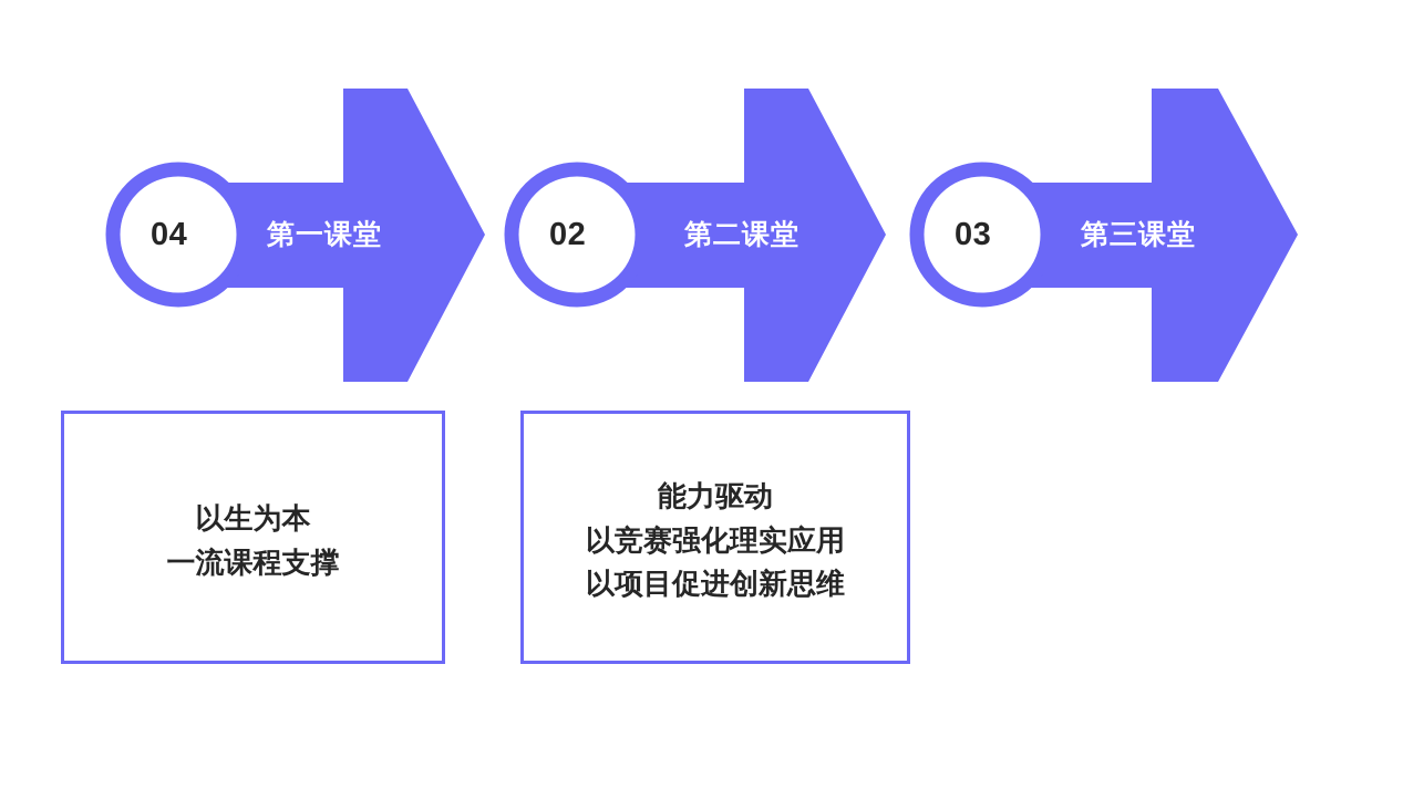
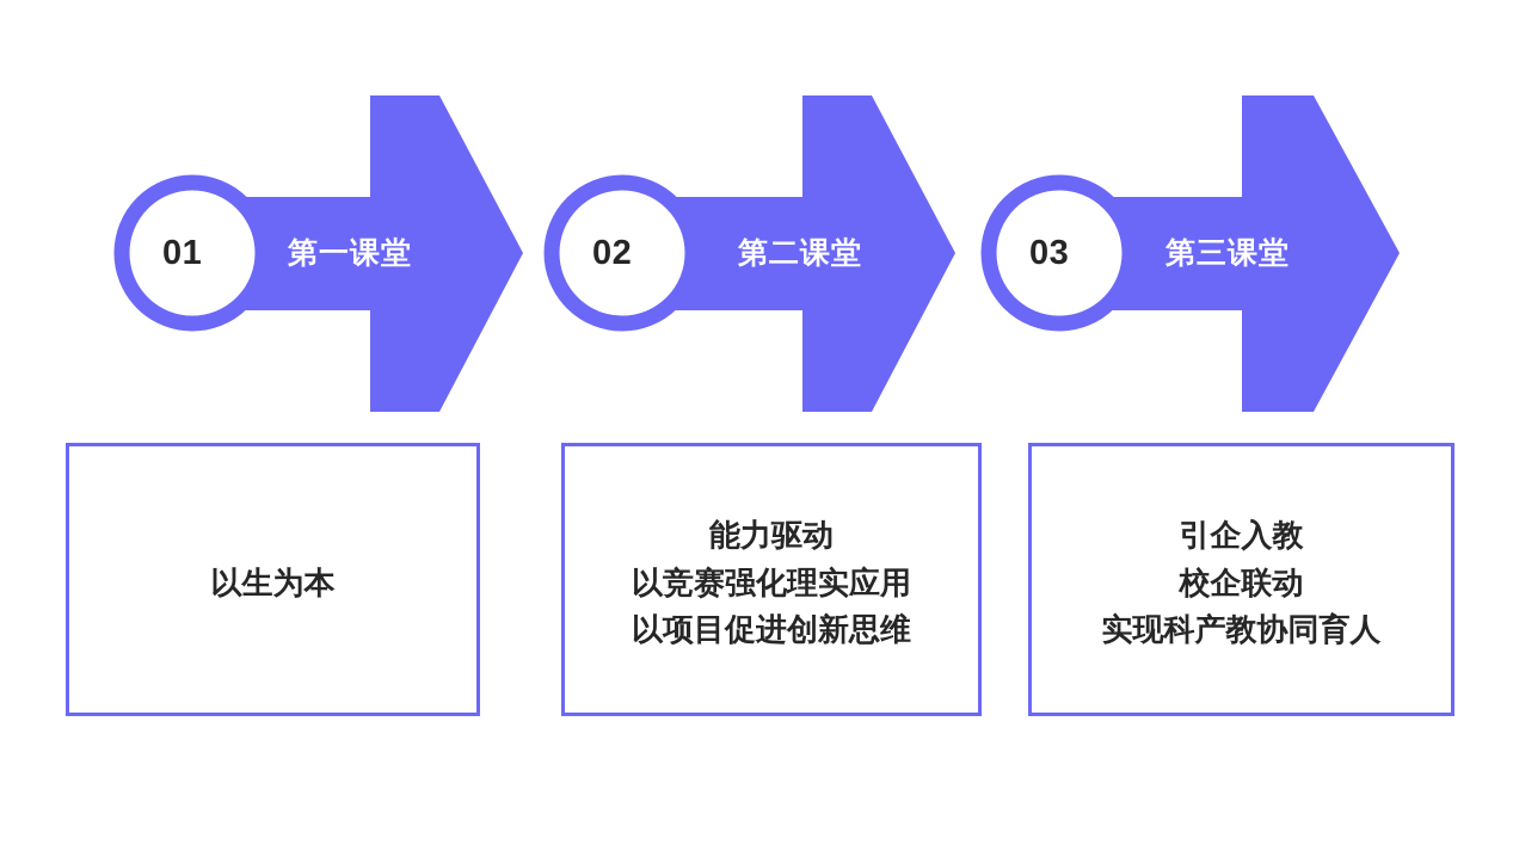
- 04
+ 01
  02
  03
  第一课堂
  第二课堂
  第三课堂
  以生为本
- 一流课程支撑
  能力驱动
  以竞赛强化理实应用
  以项目促进创新思维
+ 引企入教
+ 校企联动
+ 实现科产教协同育人
